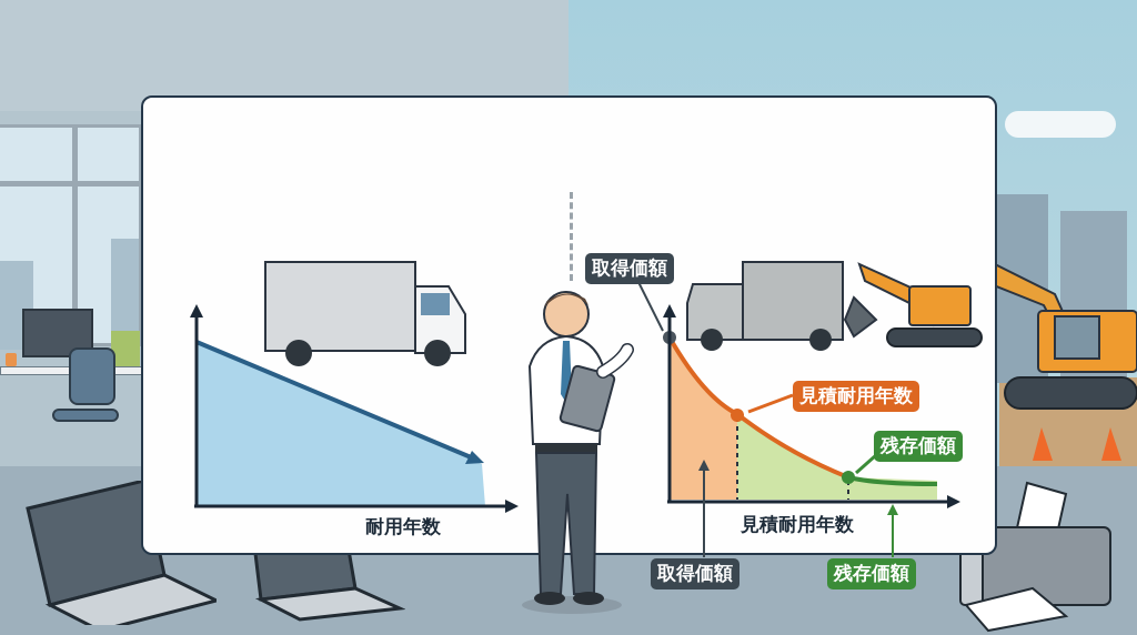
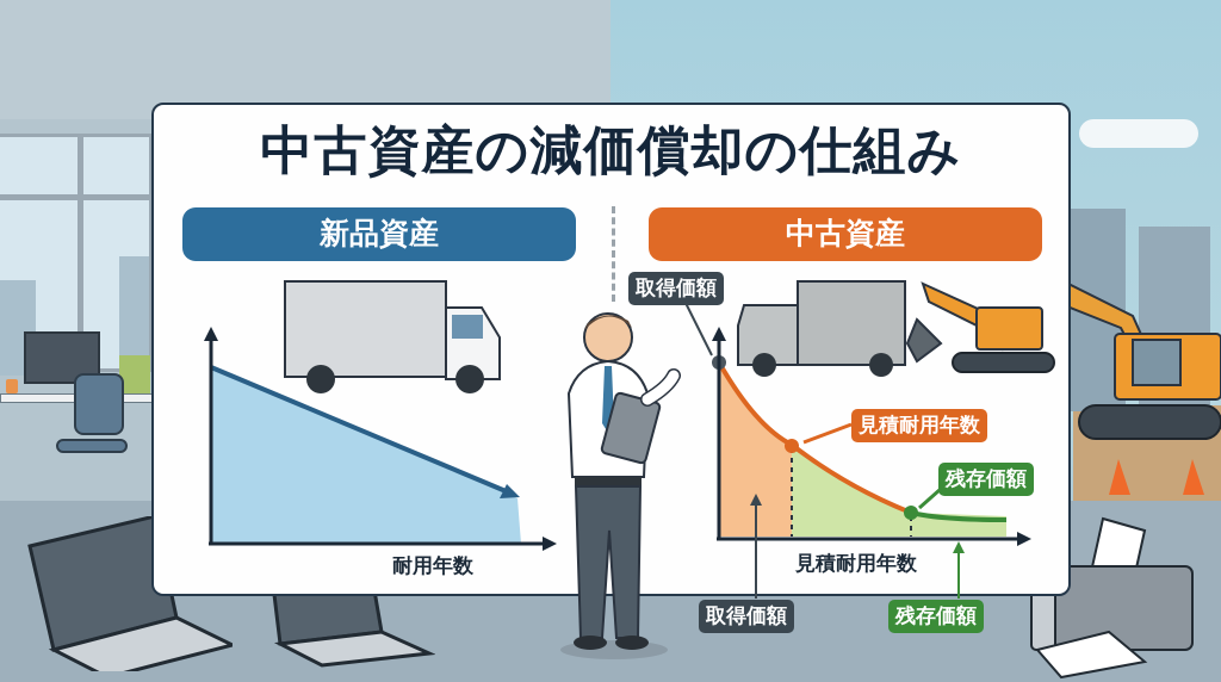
+ 中古資産の減価償却の仕組み
+ 新品資産
+ 中古資産
  取得価額
  見積耐用年数
  残存価額
  耐用年数
  見積耐用年数
  取得価額
  残存価額
